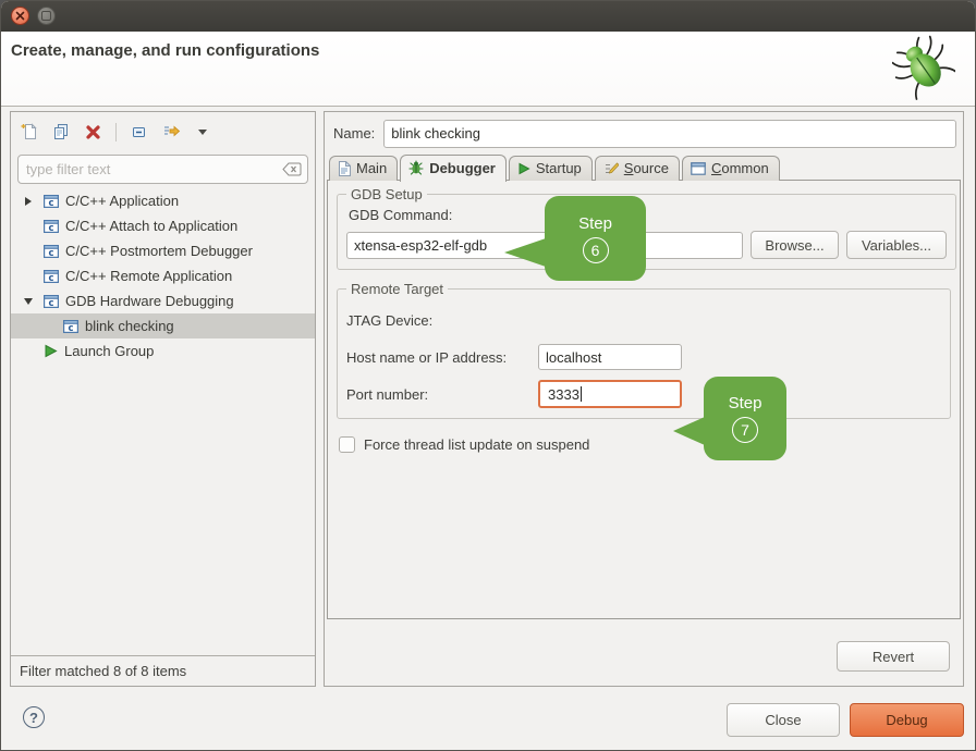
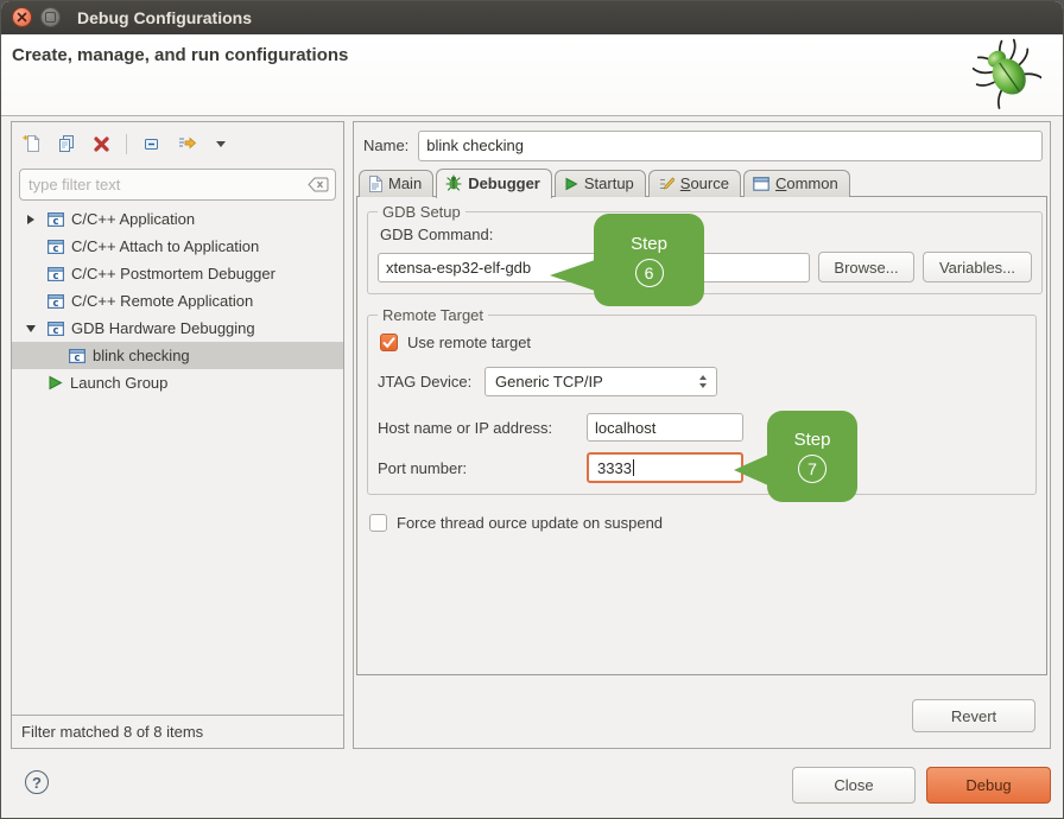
+ Debug Configurations
  Create, manage, and run configurations
  type filter text
  c
  C/C++ Application
  c
  C/C++ Attach to Application
  c
  C/C++ Postmortem Debugger
  c
  C/C++ Remote Application
  c
  GDB Hardware Debugging
  c
  blink checking
  Launch Group
  Filter matched 8 of 8 items
  Name:
  blink checking
  Main
  Debugger
  Startup
  Source
  Common
  GDB Setup
  GDB Command:
  xtensa-esp32-elf-gdb
  Browse...
  Variables...
  Remote Target
+ Use remote target
  JTAG Device:
+ Generic TCP/IP
  Host name or IP address:
  localhost
  Port number:
  3333
- Force thread list update on suspend
+ Force thread ource update on suspend
  Revert
  ?
  Close
  Debug
  Step
  6
  Step
  7
